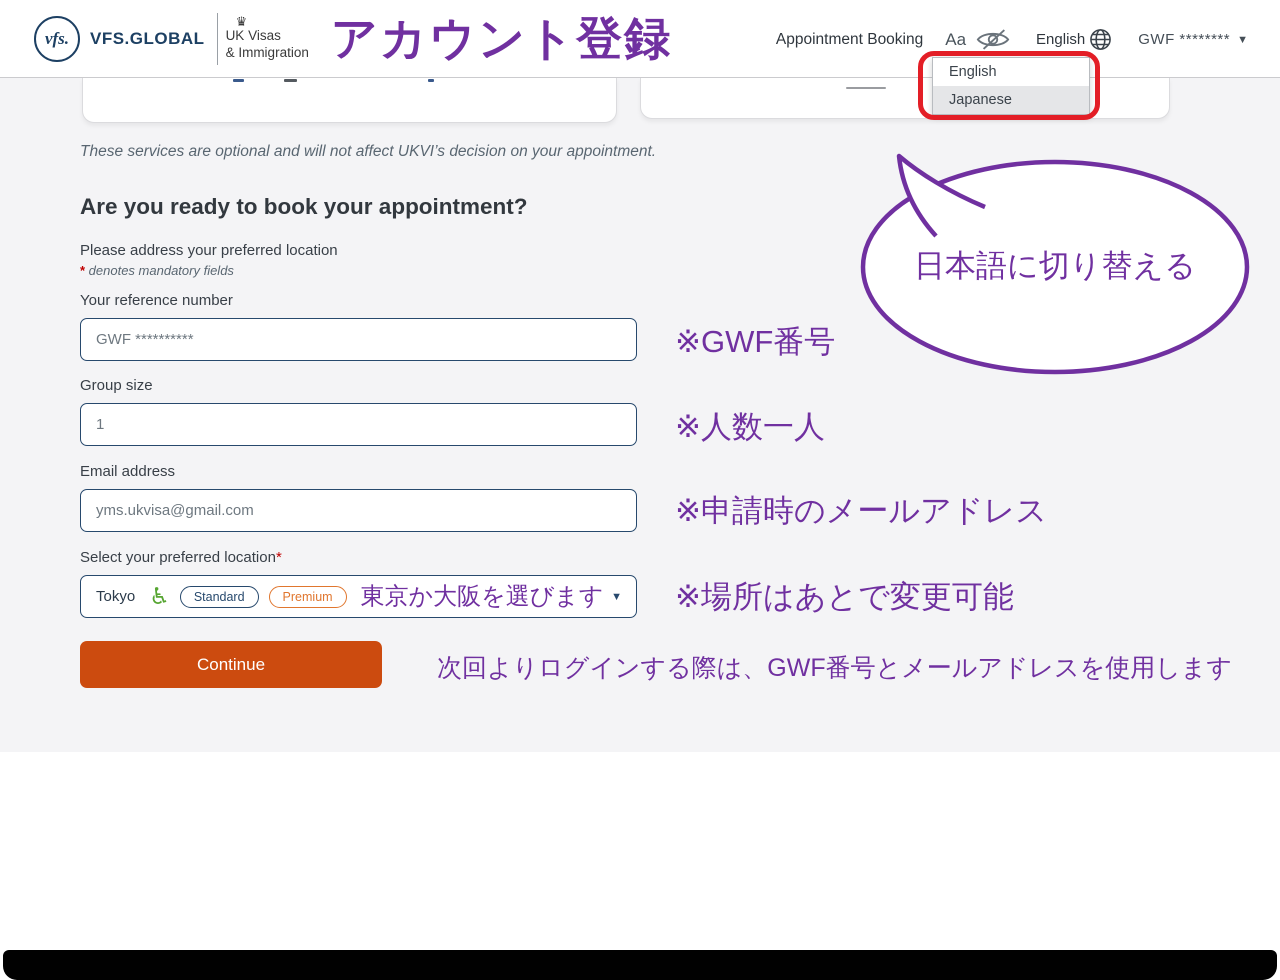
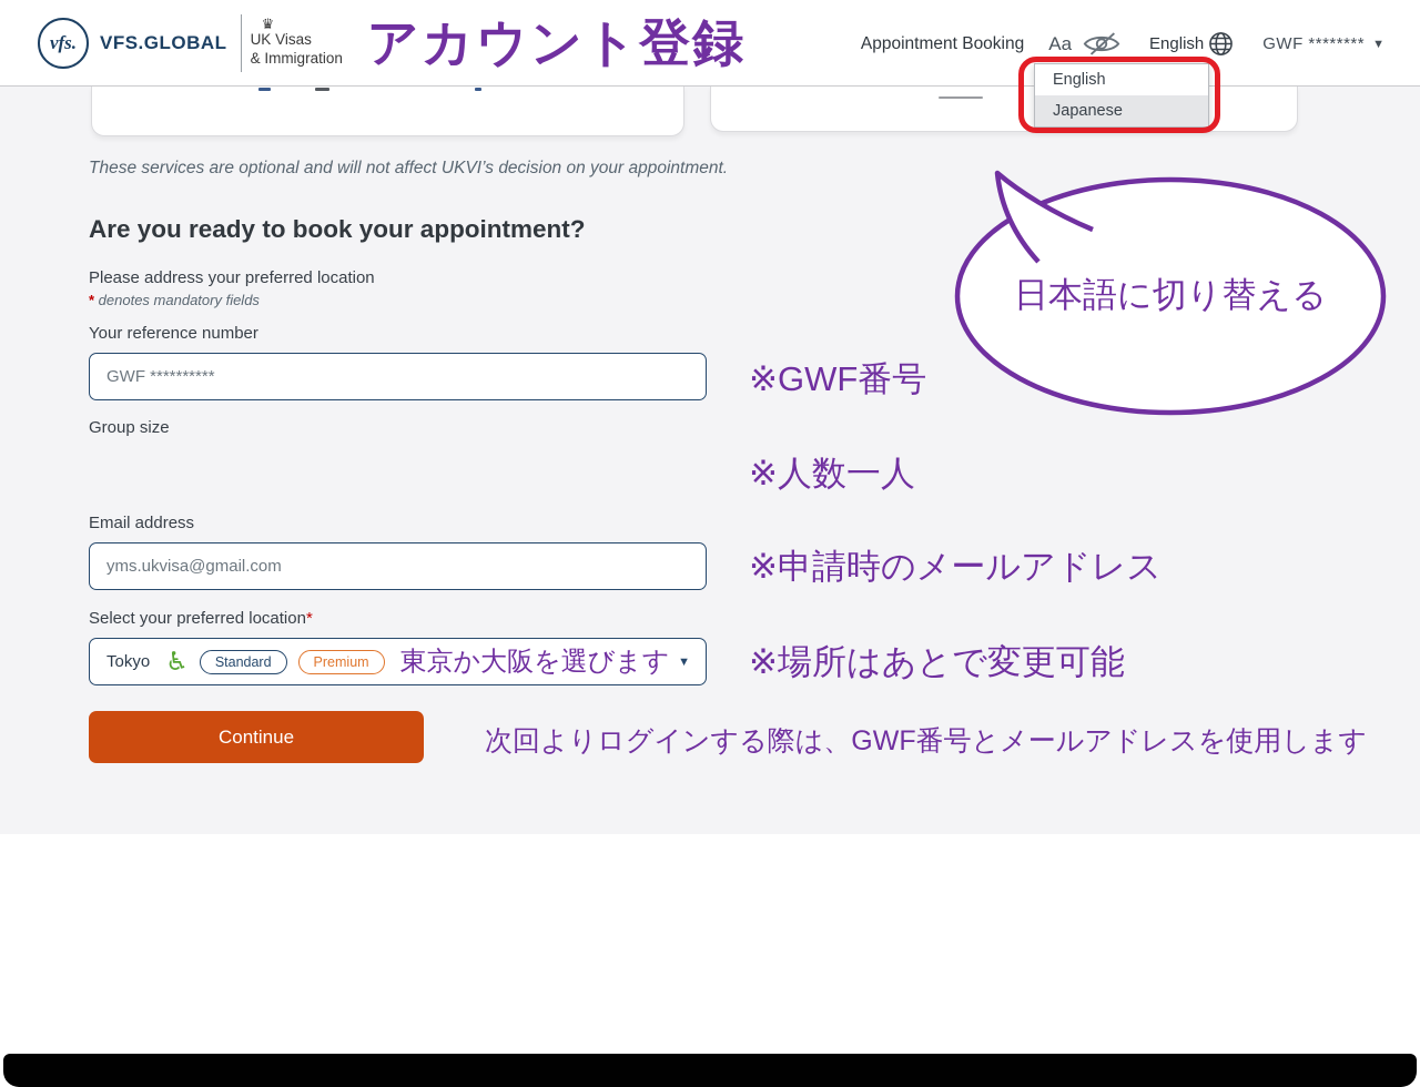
  vfs.
  VFS.GLOBAL
  ♛
  UK Visas
  & Immigration
  アカウント登録
  Appointment Booking
  Aa
  English
  GWF ********
  ▼
  English
  Japanese
  These services are optional and will not affect UKVI’s decision on your appointment.
  Are you ready to book your appointment?
  Please address your preferred location
  * denotes mandatory fields
  Your reference number
  GWF **********
  ※GWF番号
  Group size
- 1
  ※人数一人
  Email address
  yms.ukvisa@gmail.com
  ※申請時のメールアドレス
  Select your preferred location*
  Tokyo
  ♿
  Standard
  Premium
  東京か大阪を選びます
  ▼
  ※場所はあとで変更可能
  Continue
  次回よりログインする際は、GWF番号とメールアドレスを使用します
  日本語に切り替える
